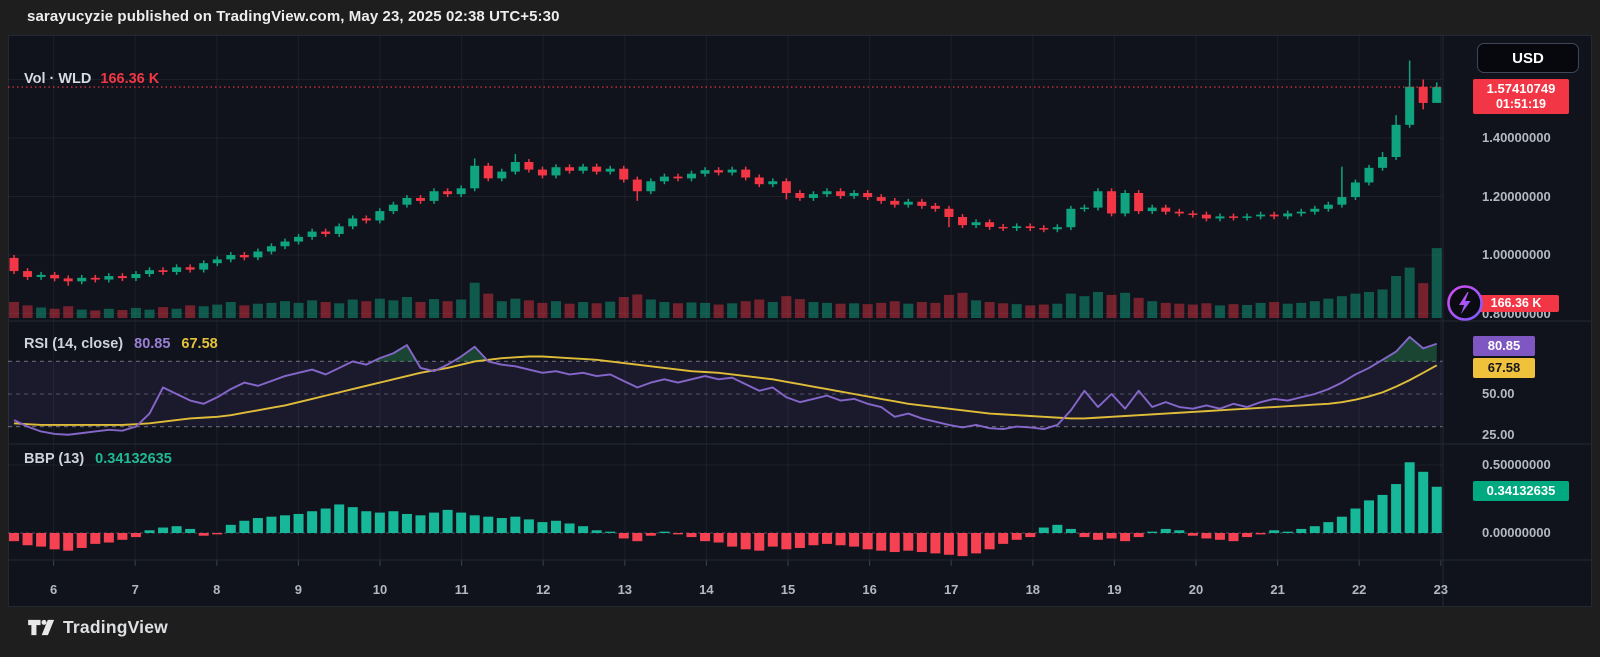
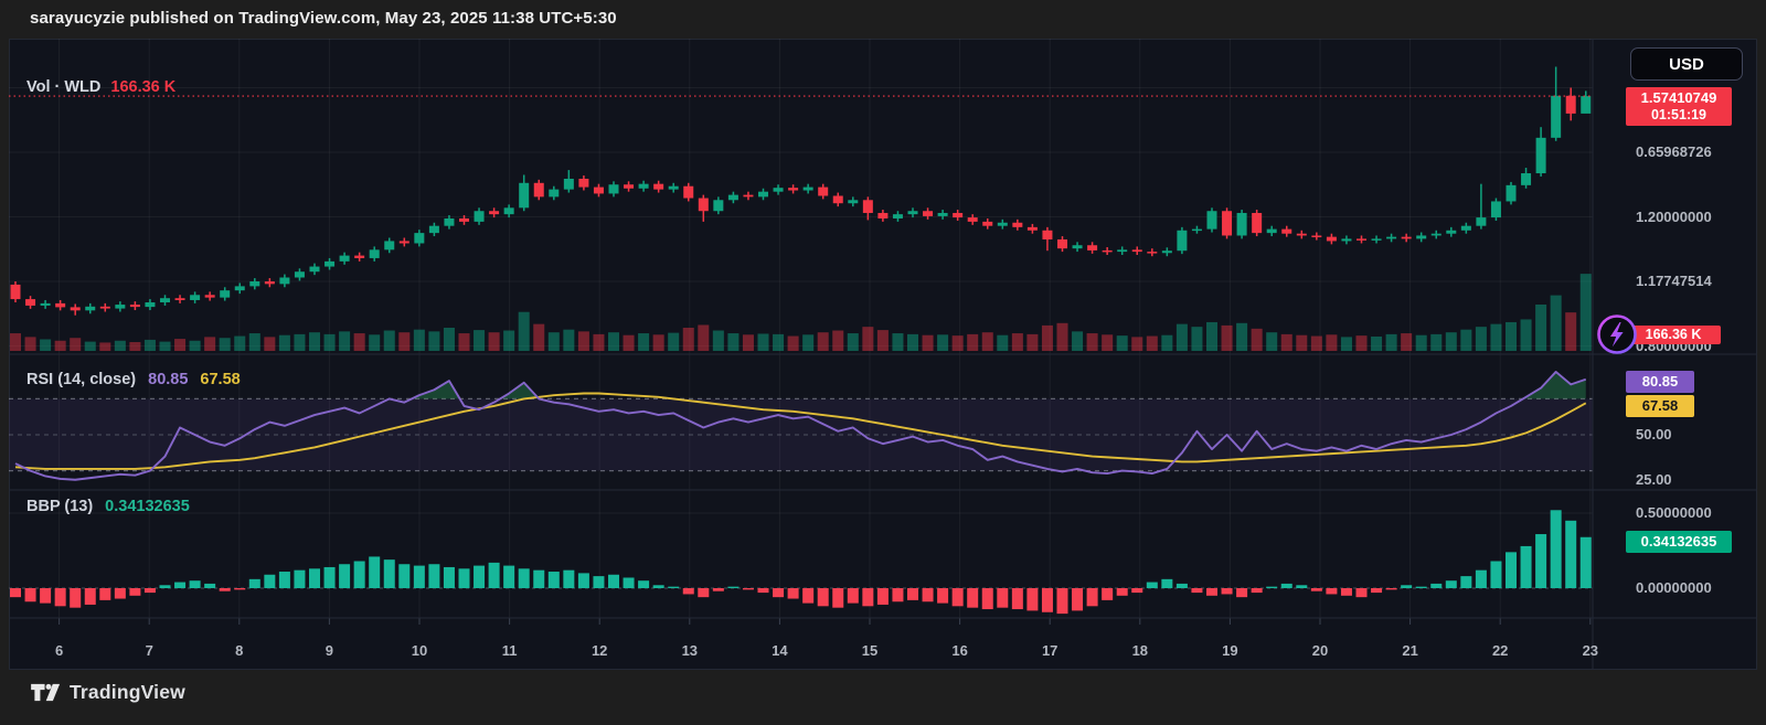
- sarayucyzie published on TradingView.com, May 23, 2025 02:38 UTC+5:30
+ sarayucyzie published on TradingView.com, May 23, 2025 11:38 UTC+5:30
  Vol · WLD 166.36 K
  RSI (14, close) 80.85 67.58
  BBP (13) 0.34132635
  TradingView
  6
  7
  8
  9
  10
  11
  12
  13
  14
  15
  16
  17
  18
  19
  20
  21
  22
  23
- 1.40000000
+ 0.65968726
  1.20000000
- 1.00000000
+ 1.17747514
  0.80000000
  50.00
  25.00
  0.50000000
  0.00000000
  1.57410749
  01:51:19
  166.36 K
  80.85
  67.58
  0.34132635
  USD
